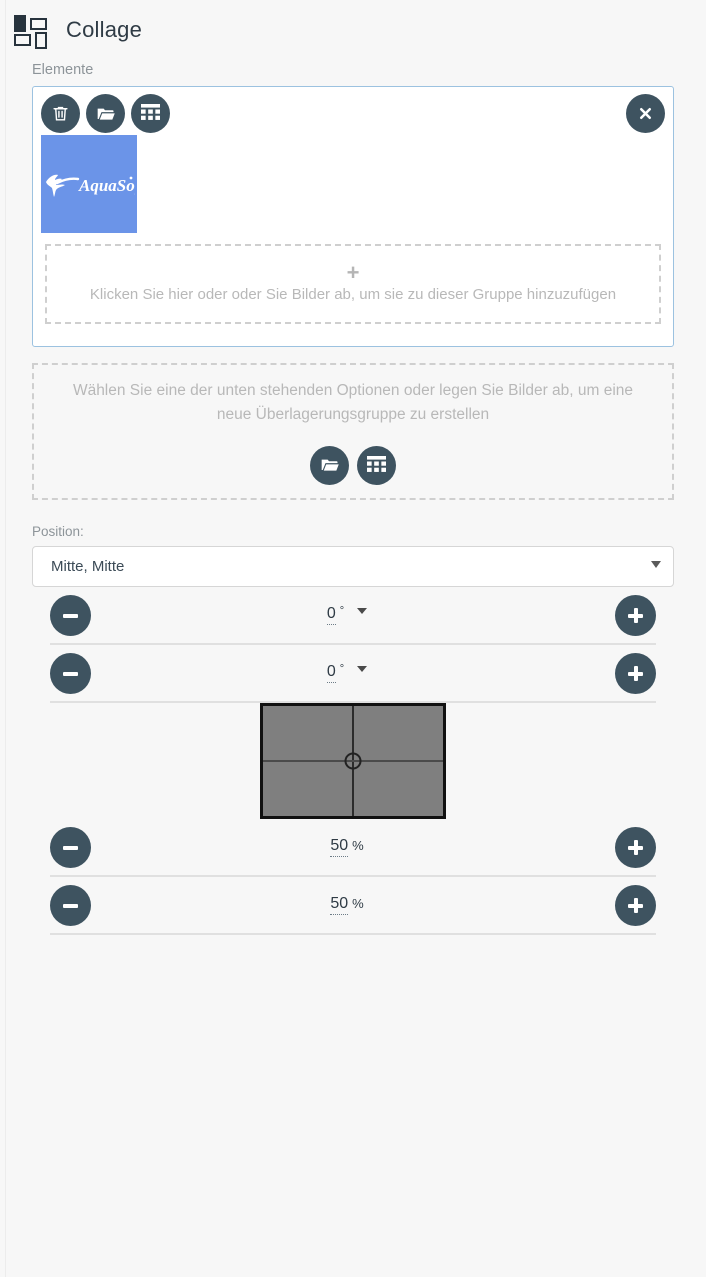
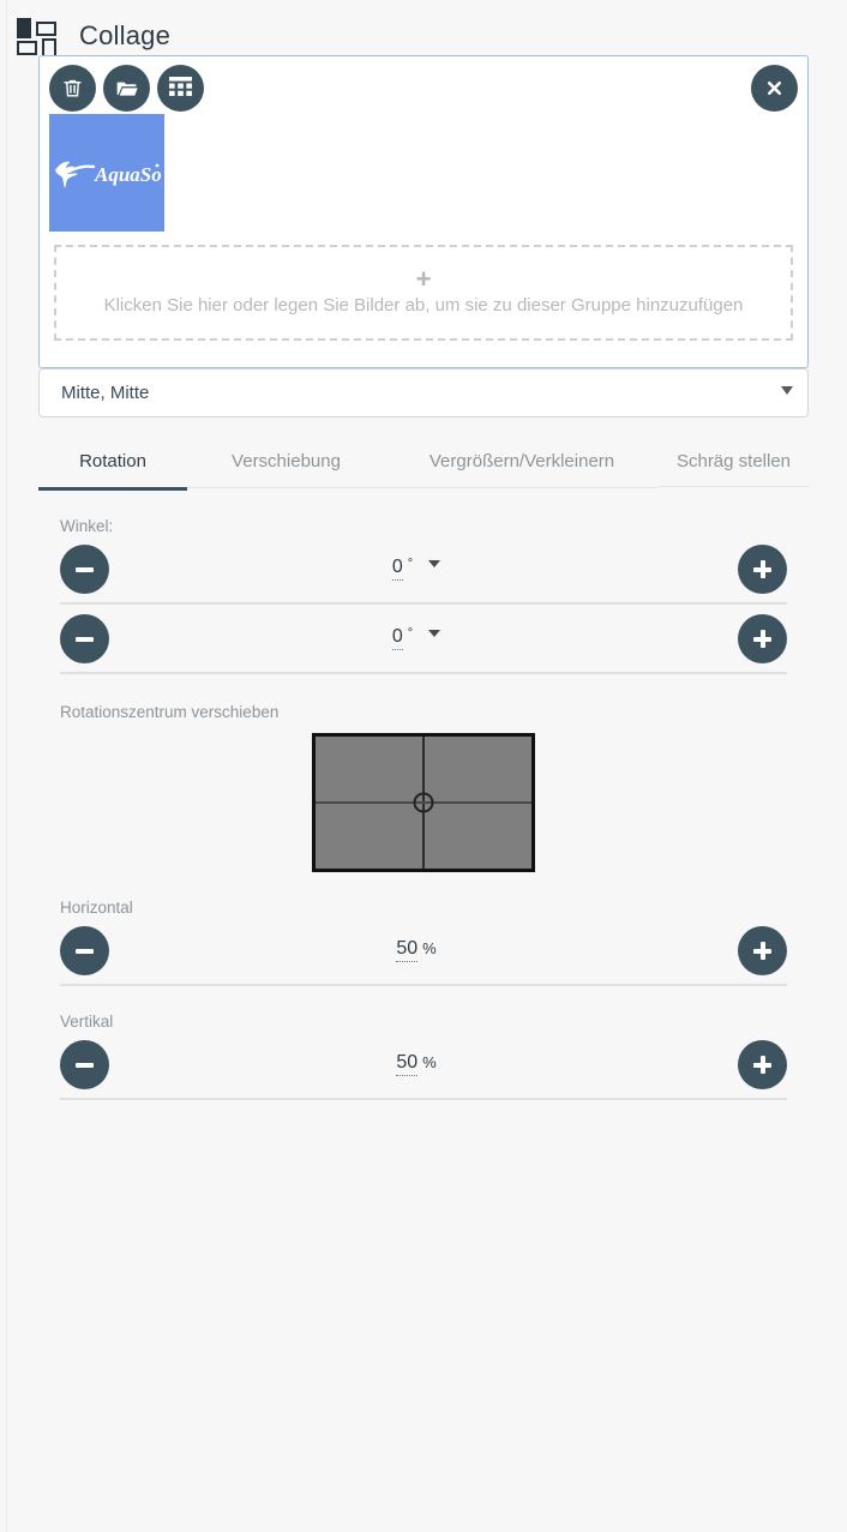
  Collage
- Elemente
  AquaSo
  +
- Klicken Sie hier oder oder Sie Bilder ab, um sie zu dieser Gruppe hinzuzufügen
+ Klicken Sie hier oder legen Sie Bilder ab, um sie zu dieser Gruppe hinzuzufügen
- Wählen Sie eine der unten stehenden Optionen oder legen Sie Bilder ab, um eine
- neue Überlagerungsgruppe zu erstellen
- Position:
  Mitte, Mitte
+ Rotation
+ Verschiebung
+ Vergrößern/Verkleinern
+ Schräg stellen
+ Winkel:
  0
  °
  0
  °
+ Rotationszentrum verschieben
+ Horizontal
  50
  %
+ Vertikal
  50
  %
